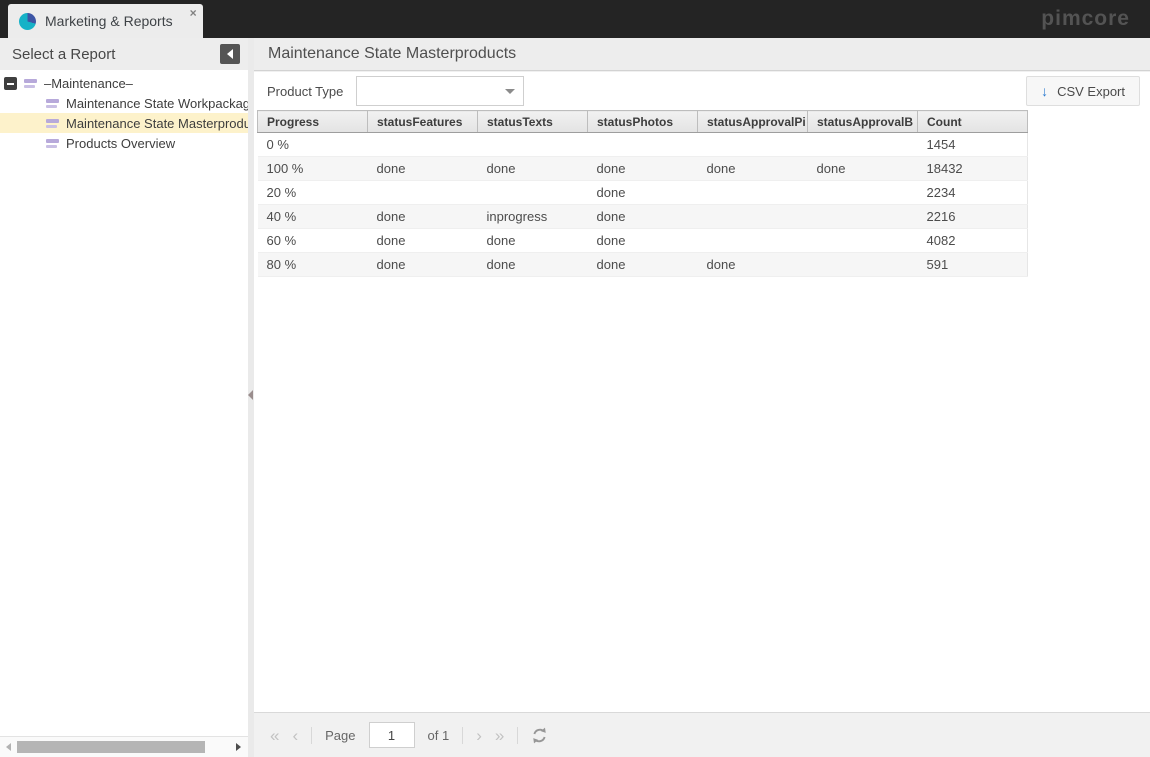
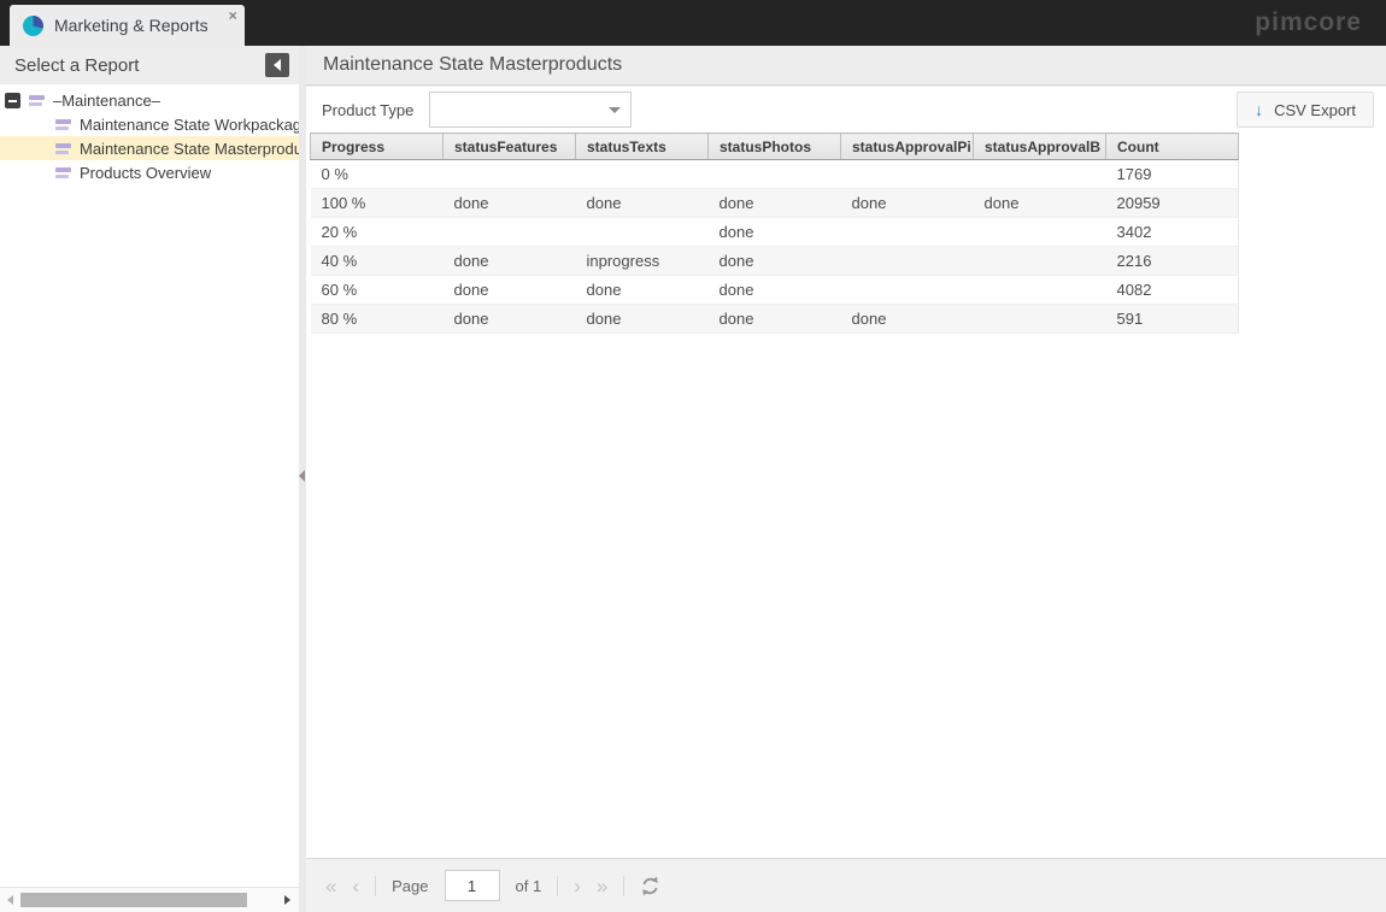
  Marketing & Reports
  ×
  pimcore
  Select a Report
  –Maintenance–
  Maintenance State Workpackag
  Maintenance State Masterprod
  Products Overview
  Maintenance State Masterproducts
  Product Type
  ↓
  CSV Export
  Progress	statusFeatures	statusTexts	statusPhotos	statusApprovalPi	statusApprovalB	Count
- 0 %						1454
+ 0 %						1769
- 100 %	done	done	done	done	done	18432
+ 100 %	done	done	done	done	done	20959
- 20 %			done			2234
+ 20 %			done			3402
  40 %	done	inprogress	done			2216
  60 %	done	done	done			4082
  80 %	done	done	done	done		591
  «
  ‹
  Page
  1
  of 1
  ›
  »
